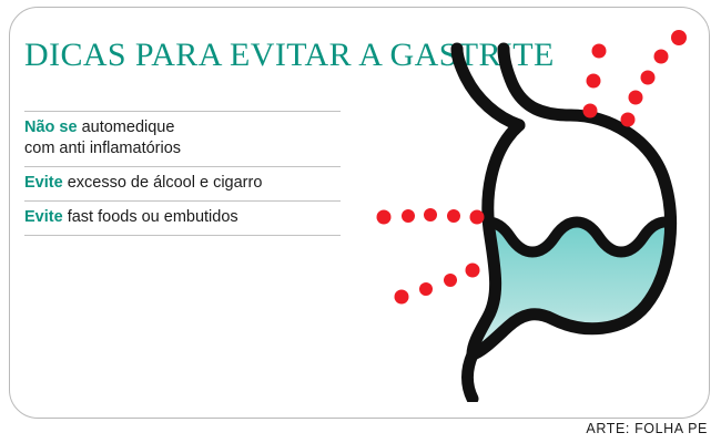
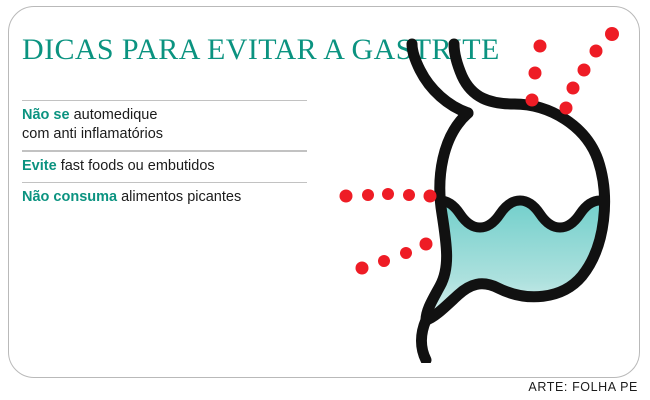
  DICAS PARA EVITAR A GASTRTE
  Não se automedique
  com anti inflamatórios
- Evite excesso de álcool e cigarro
  Evite fast foods ou embutidos
+ Não consuma alimentos picantes
  ARTE: FOLHA PE
